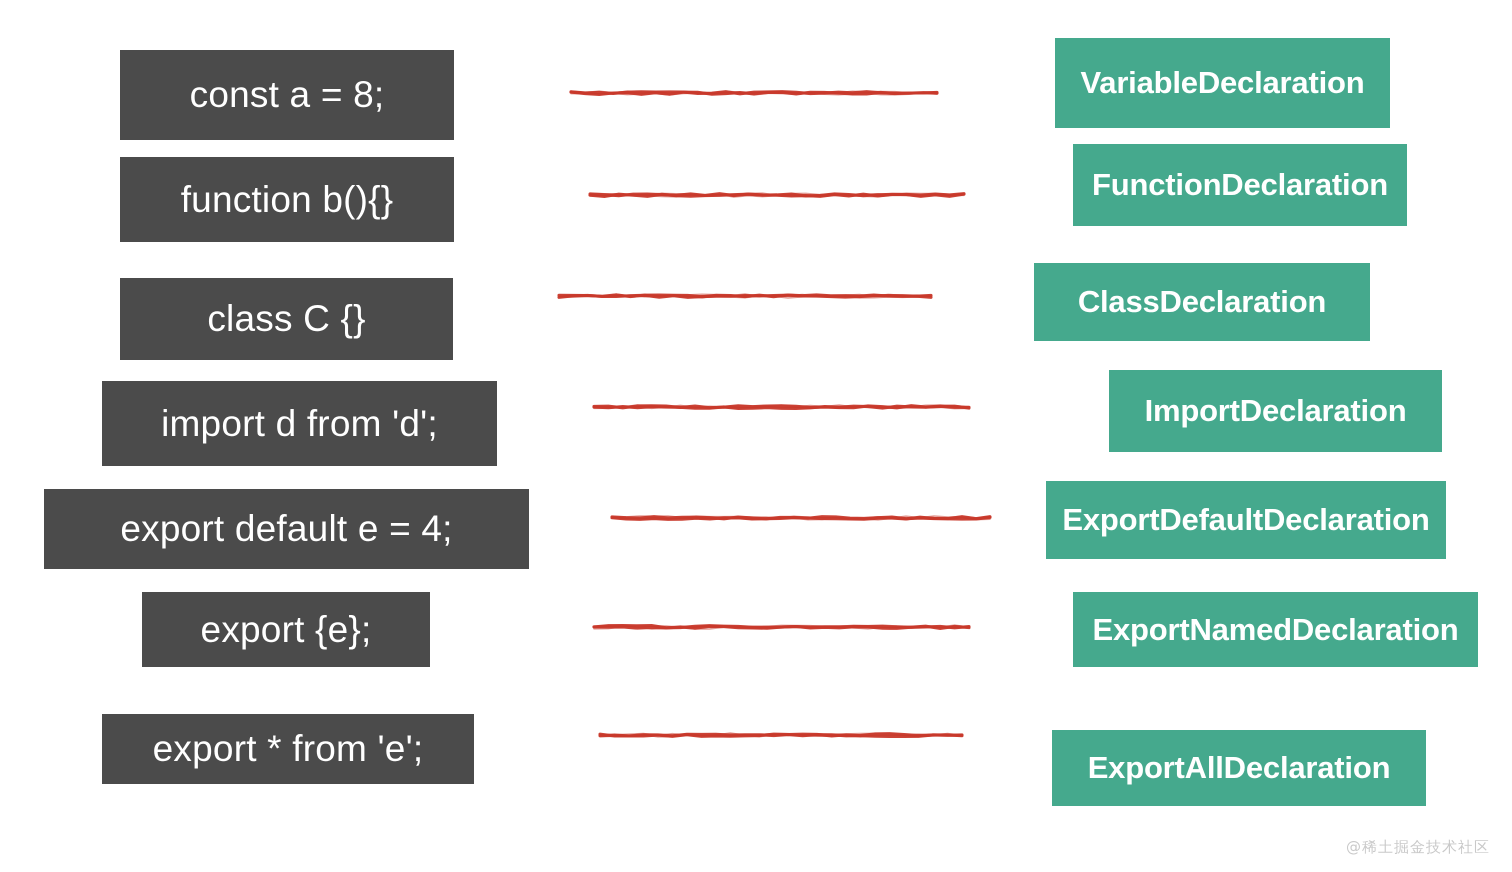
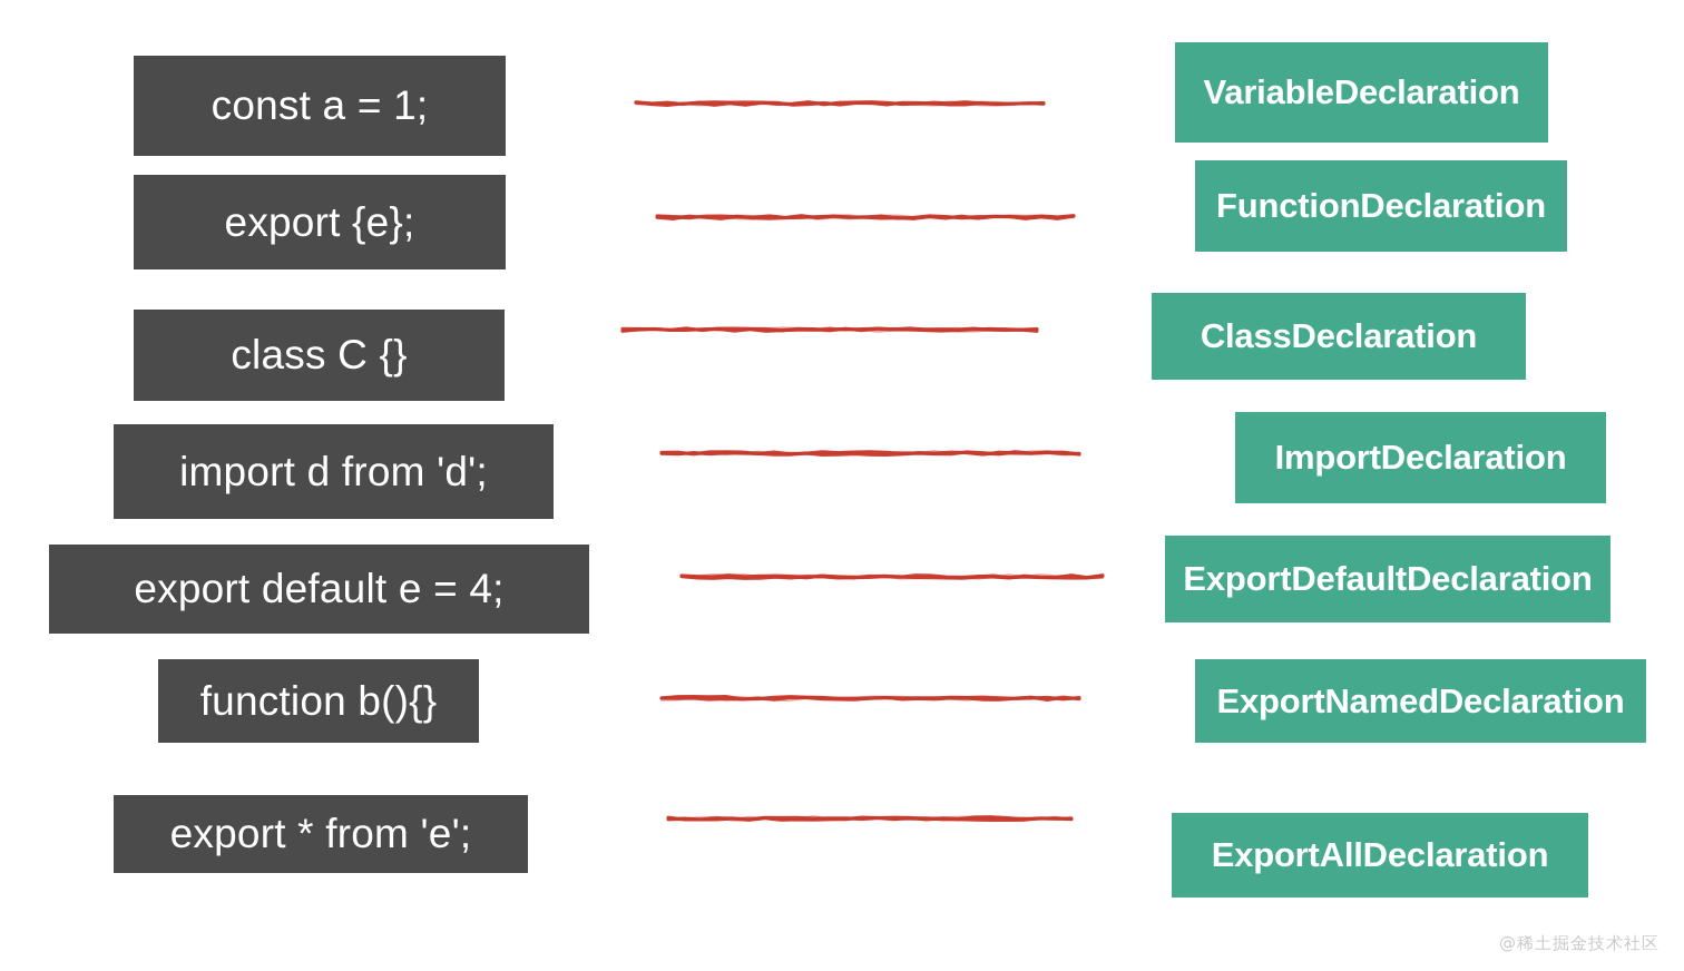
- const a = 8;
+ const a = 1;
- function b(){}
+ export {e};
  class C {}
  import d from 'd';
  export default e = 4;
- export {e};
+ function b(){}
  export * from 'e';
  VariableDeclaration
  FunctionDeclaration
  ClassDeclaration
  ImportDeclaration
  ExportDefaultDeclaration
  ExportNamedDeclaration
  ExportAllDeclaration
  @稀土掘金技术社区
